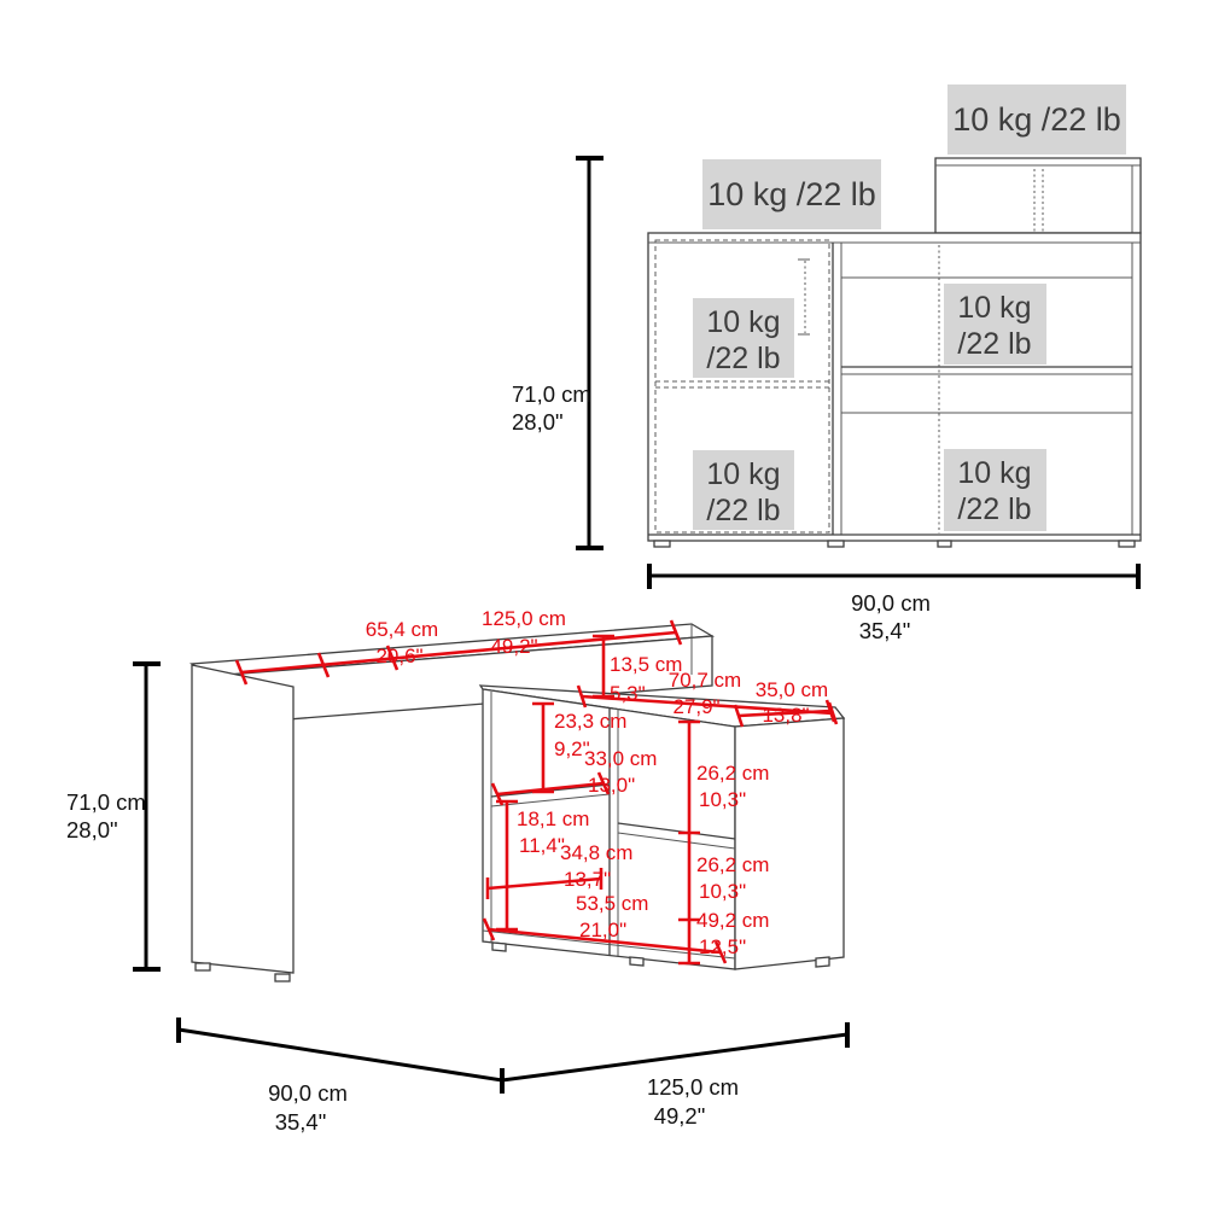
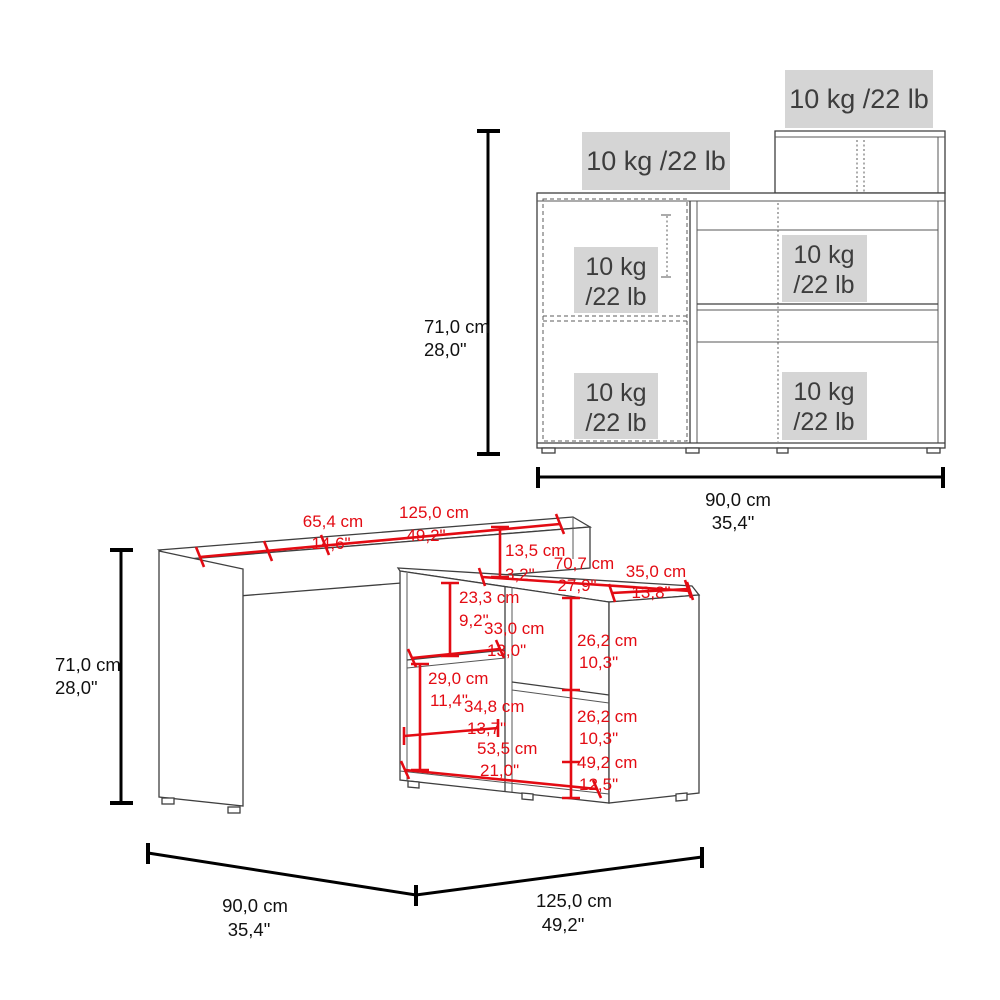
  10 kg /22 lb
  10 kg /22 lb
  10 kg
  /22 lb
  10 kg
  /22 lb
  10 kg
  /22 lb
  10 kg
  /22 lb
  71,0 cm
  28,0"
  90,0 cm
  35,4"
  65,4 cm
- 20,6"
+ 14,6"
  125,0 cm
  49,2"
  13,5 cm
- 5,3"
+ 3,2"
  70,7 cm
  27,9"
  35,0 cm
  13,8"
  23,3 cm
  9,2"
  33,0 cm
  13,0"
  26,2 cm
  10,3"
- 18,1 cm
+ 29,0 cm
  11,4"
  34,8 cm
  13,7"
  26,2 cm
  10,3"
  53,5 cm
  21,0"
  49,2 cm
  12,5"
  71,0 cm
  28,0"
  90,0 cm
  35,4"
  125,0 cm
  49,2"
